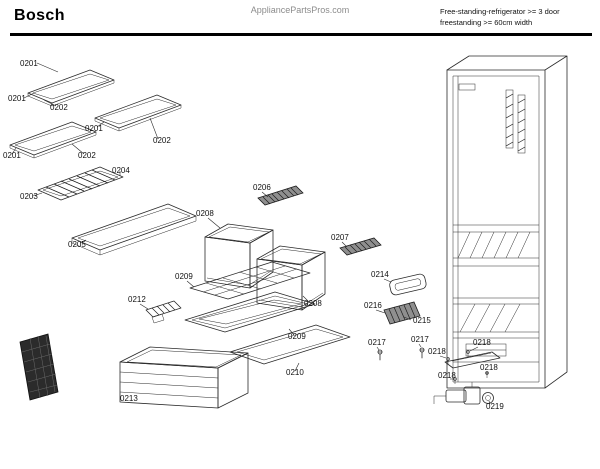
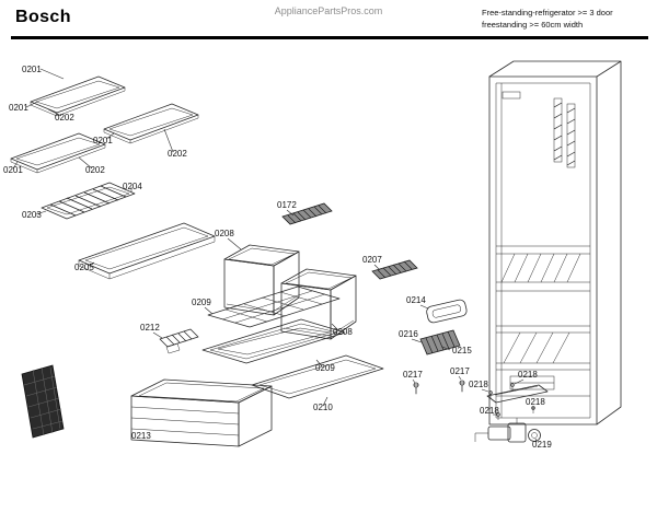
  Bosch
  AppliancePartsPros.com
  Free-standing-refrigerator >= 3 door
  freestanding >= 60cm width
  0201
  0201
  0202
  0201
  0202
  0201
  0202
  0204
  0203
- 0206
+ 0172
  0208
  0205
  0207
  0214
  0209
  0212
  0216
  0208
  0215
  0209
  0217
  0217
  0218
  0218
  0210
  0218
  0218
  0213
  0219
